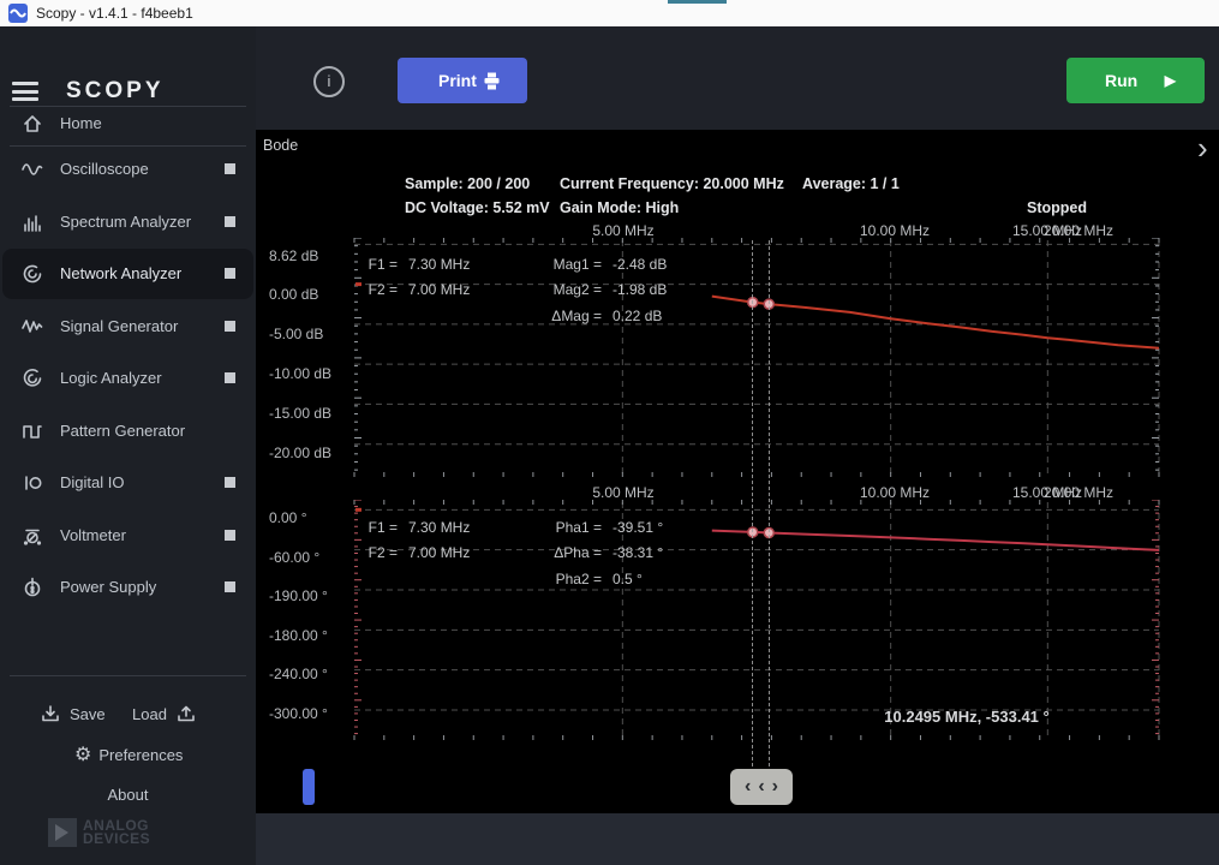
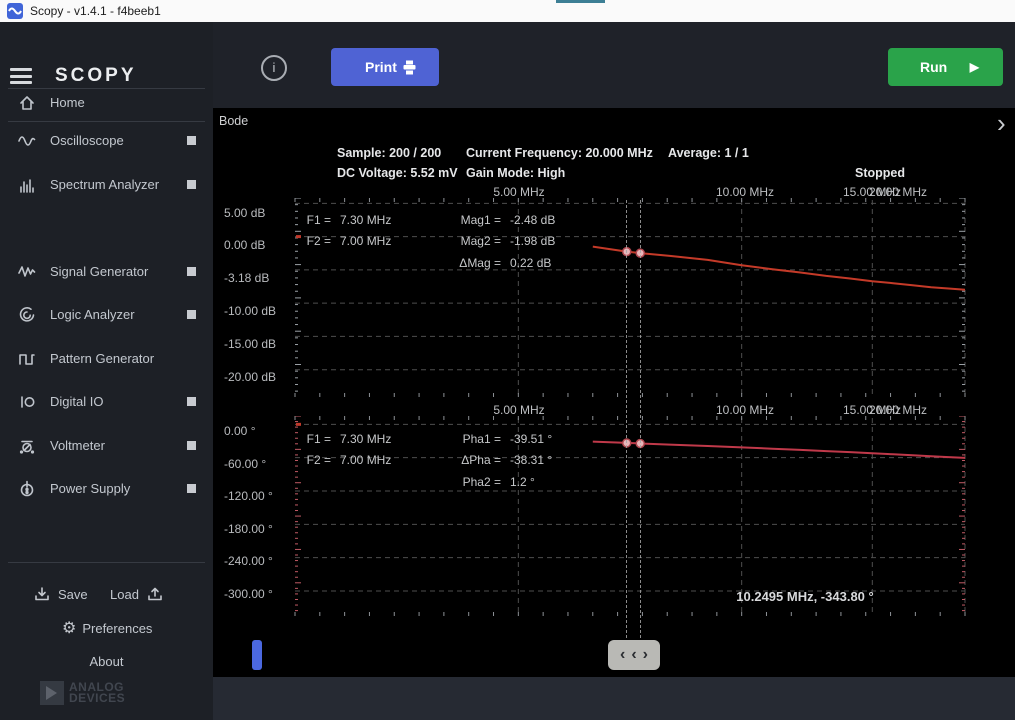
  Scopy - v1.4.1 - f4beeb1
  SCOPY
  Home
  Oscilloscope
  Spectrum Analyzer
- Network Analyzer
  Signal Generator
  Logic Analyzer
  Pattern Generator
  Digital IO
  Voltmeter
  Power Supply
  Save
  Load
  ⚙
  Preferences
  About
  ANALOG
  DEVICES
  i
  Print
  Run
  ▶
  Bode
  ›
  Sample: 200 / 200
  Current Frequency: 20.000 MHz
  Average: 1 / 1
  DC Voltage: 5.52 mV
  Gain Mode: High
  Stopped
  5.00 MHz
  10.00 MHz
  15.00 MHz
  20.00 MHz
- 8.62 dB
+ 5.00 dB
  0.00 dB
- -5.00 dB
+ -3.18 dB
  -10.00 dB
  -15.00 dB
  -20.00 dB
  F1 =
  7.30 MHz
  F2 =
  7.00 MHz
  Mag1 =
  -2.48 dB
  Mag2 =
  -1.98 dB
  ΔMag =
  0.22 dB
  5.00 MHz
  10.00 MHz
  15.00 MHz
  20.00 MHz
  0.00 °
  -60.00 °
- -190.00 °
+ -120.00 °
  -180.00 °
  -240.00 °
  -300.00 °
  F1 =
  7.30 MHz
  F2 =
  7.00 MHz
  Pha1 =
  -39.51 °
  ΔPha =
  -38.31 °
  Pha2 =
- 0.5 °
+ 1.2 °
- 10.2495 MHz, -533.41 °
+ 10.2495 MHz, -343.80 °
  ‹
  ‹
  ›
